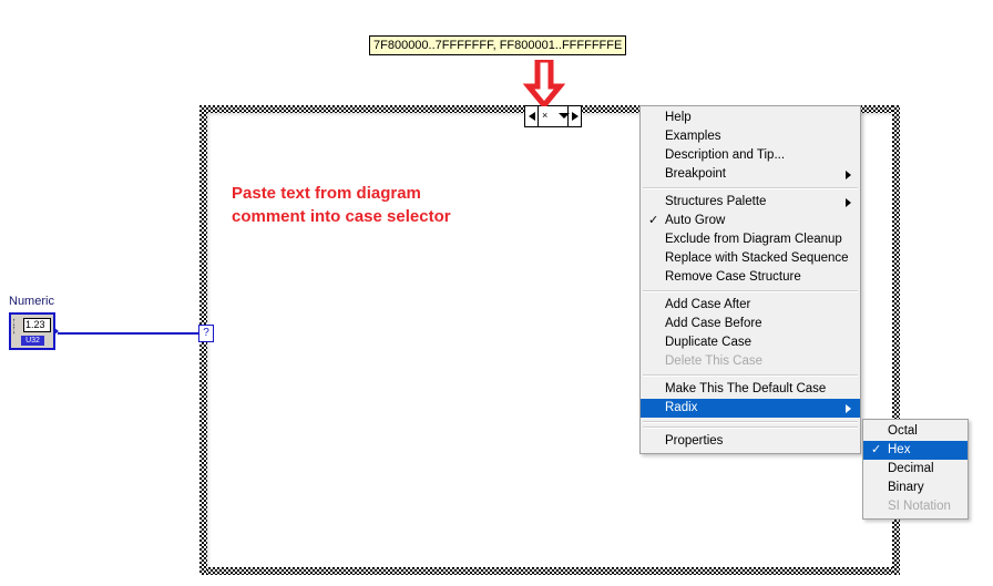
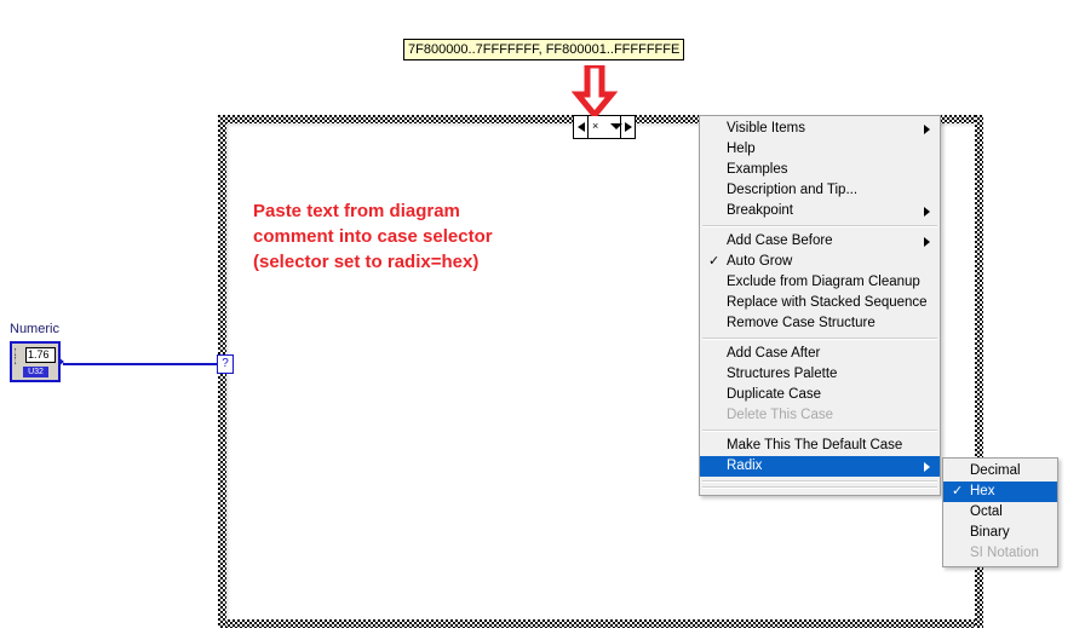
  ×
  7F800000..7FFFFFFF, FF800001..FFFFFFFE
  Paste text from diagram
  comment into case selector
+ (selector set to radix=hex)
  Numeric
- 1.23
+ 1.76
  ?
+ Visible Items
  Help
  Examples
  Description and Tip...
  Breakpoint
- Structures Palette
+ Add Case Before
  ✓
  Auto Grow
  Exclude from Diagram Cleanup
  Replace with Stacked Sequence
  Remove Case Structure
  Add Case After
- Add Case Before
+ Structures Palette
  Duplicate Case
  Delete This Case
  Make This The Default Case
  Radix
- Properties
- Octal
+ Decimal
  ✓
  Hex
- Decimal
+ Octal
  Binary
  SI Notation
